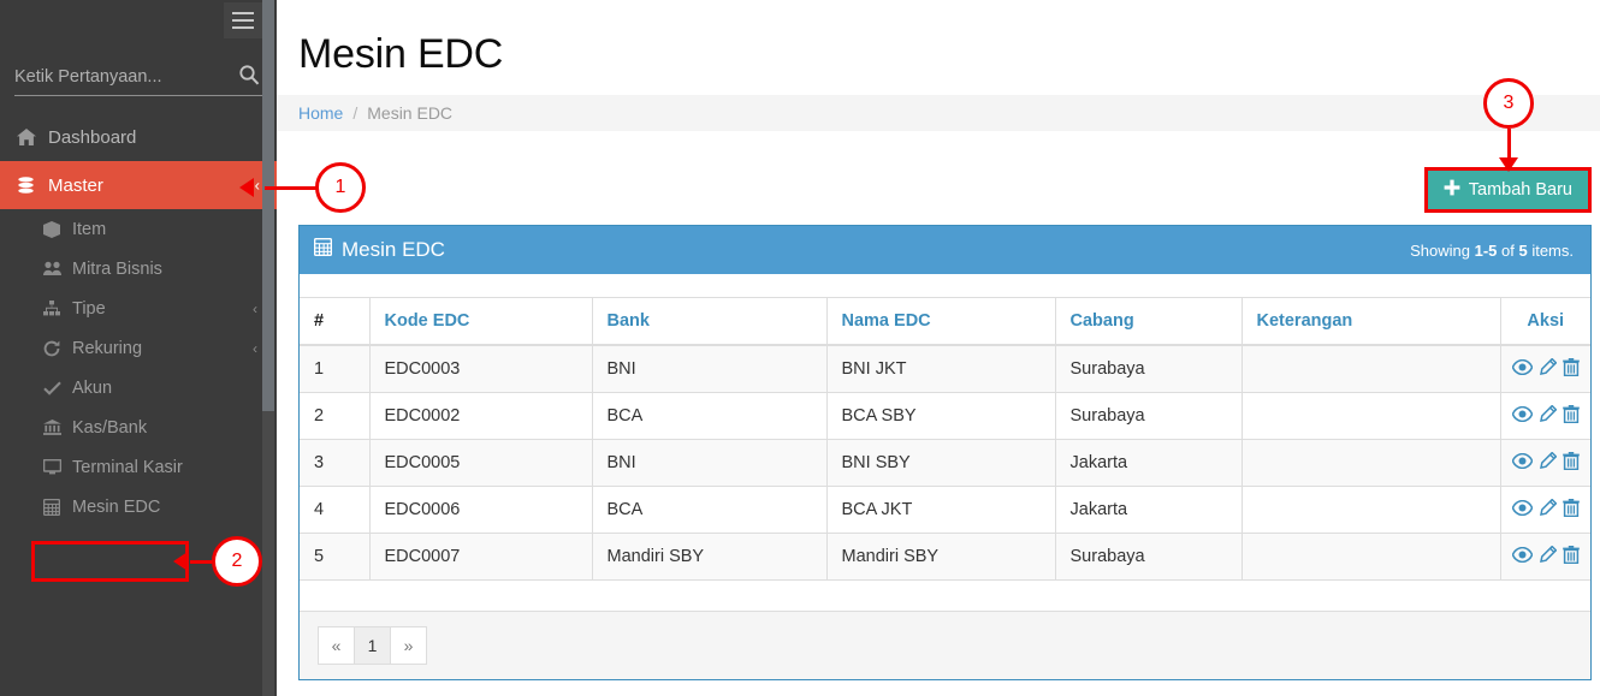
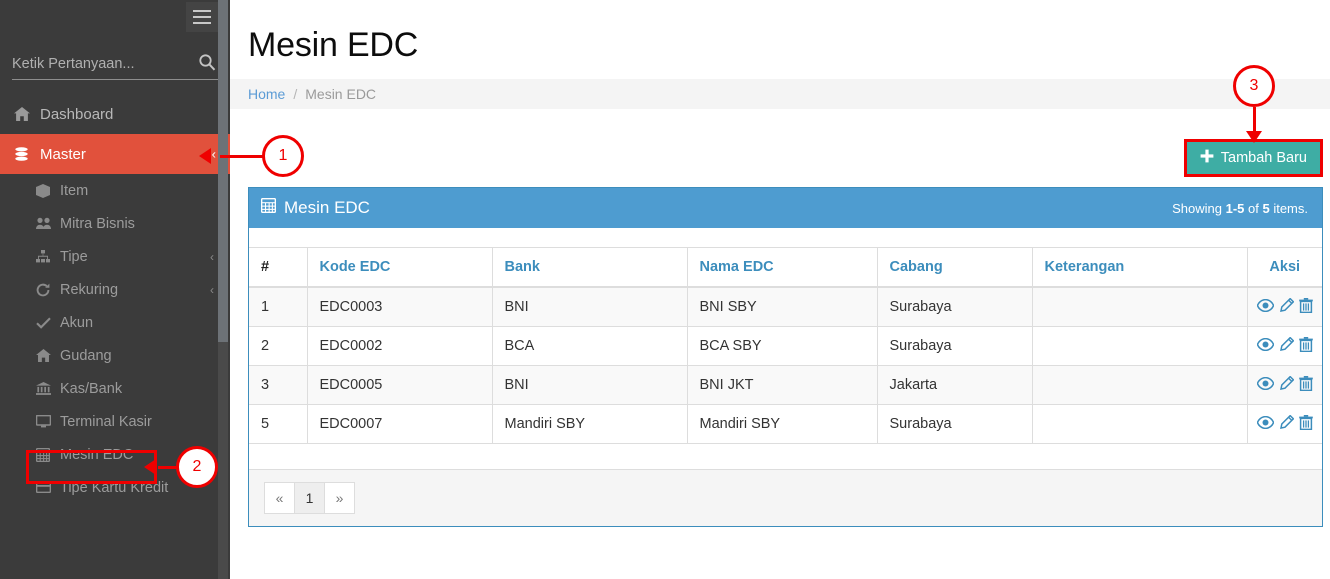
  Ketik Pertanyaan...
  Dashboard
  Master
  ‹
  Item
  Mitra Bisnis
  Tipe
  ‹
  Rekuring
  ‹
  Akun
+ Gudang
  Kas/Bank
  Terminal Kasir
  Mesin EDC
+ Tipe Kartu Kredit
  Mesin EDC
  Home
  /
  Mesin EDC
  Tambah Baru
  Mesin EDC
  Showing 1-5 of 5 items.
  #	Kode EDC	Bank	Nama EDC	Cabang	Keterangan	Aksi
- 1	EDC0003	BNI	BNI JKT	Surabaya
+ 1	EDC0003	BNI	BNI SBY	Surabaya
  2	EDC0002	BCA	BCA SBY	Surabaya
- 3	EDC0005	BNI	BNI SBY	Jakarta
+ 3	EDC0005	BNI	BNI JKT	Jakarta
- 4	EDC0006	BCA	BCA JKT	Jakarta
  5	EDC0007	Mandiri SBY	Mandiri SBY	Surabaya
  «
  1
  »
  1
  2
  3
